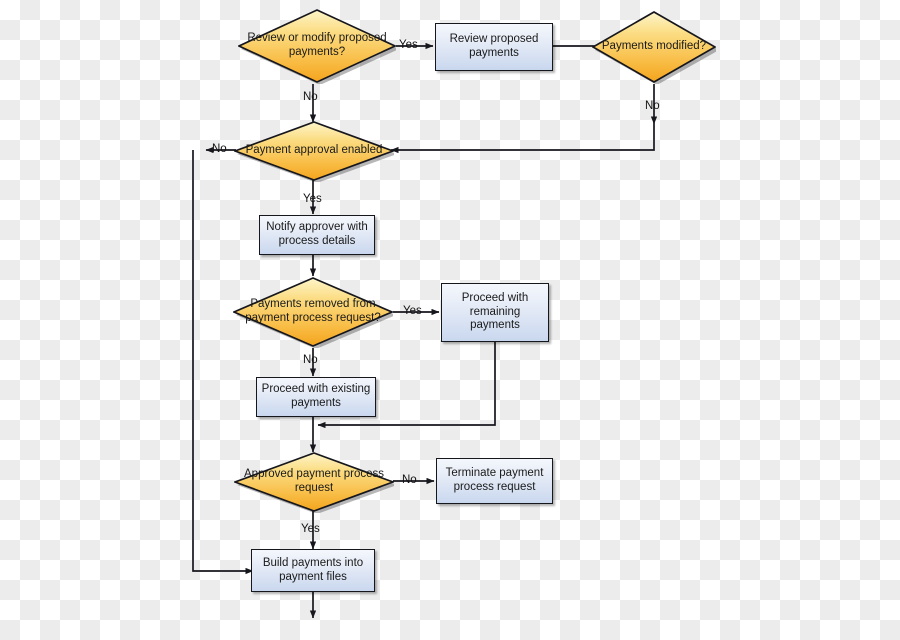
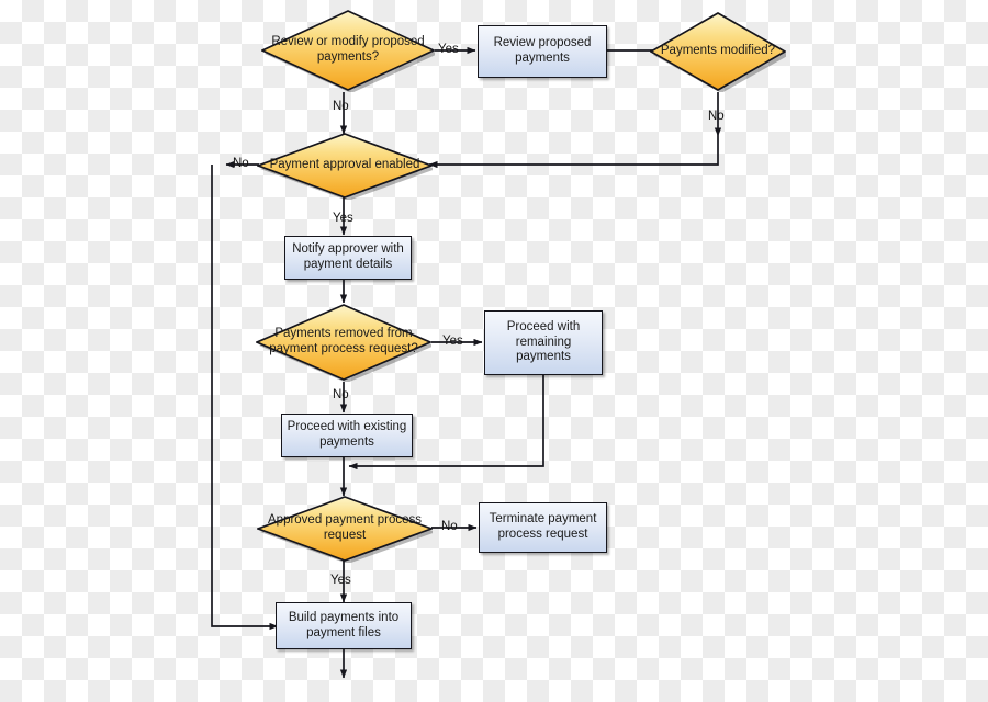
  Review or modify proposed payments?
  Review proposed payments
  Payments modified?
  Payment approval enabled
- Notify approver with process details
+ Notify approver with payment details
  Payments removed from payment process request?
  Proceed with remaining payments
  Proceed with existing payments
  Approved payment process request
  Terminate payment process request
  Build payments into payment files
  Yes
  No
  No
  No
  Yes
  Yes
  No
  No
  Yes
